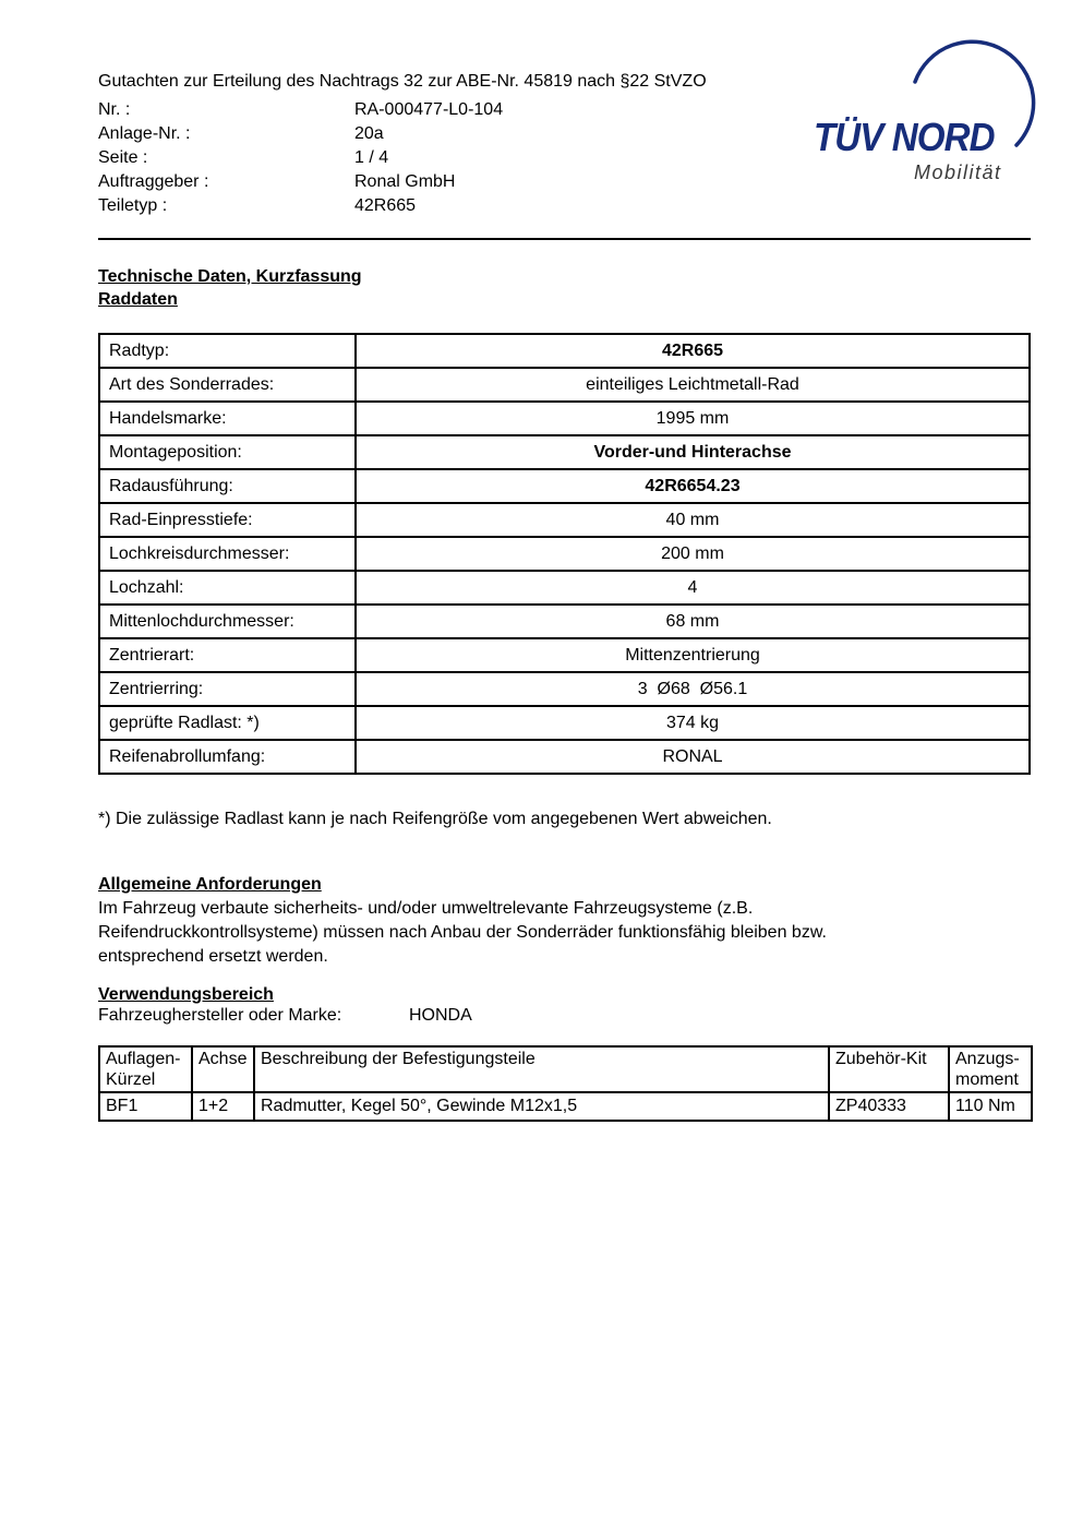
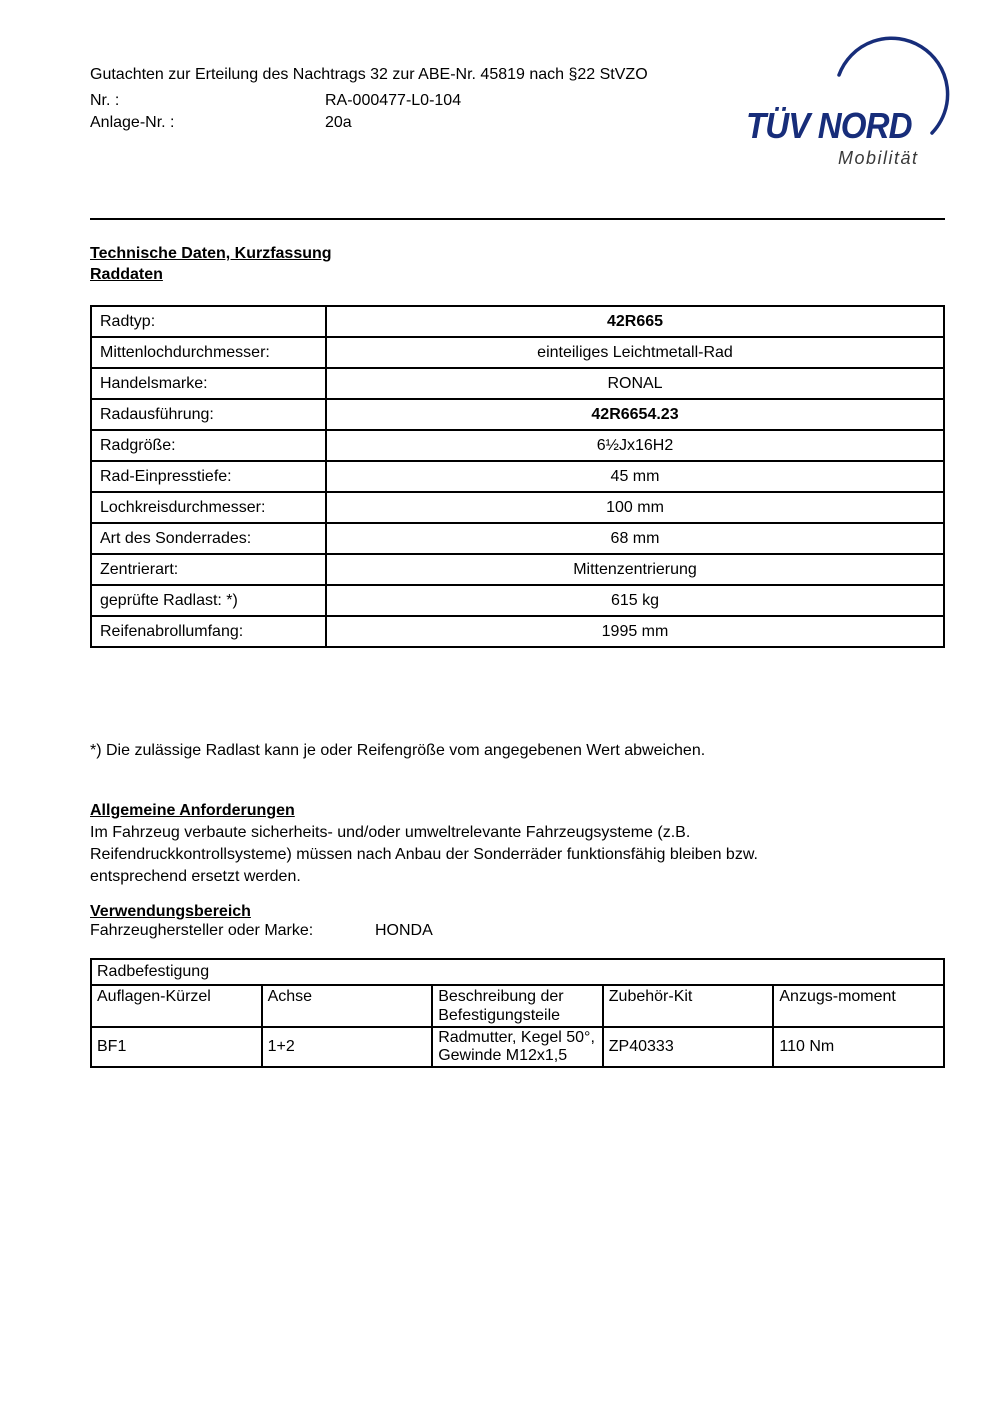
  Gutachten zur Erteilung des Nachtrags 32 zur ABE-Nr. 45819 nach §22 StVZO
  Nr. :
  RA-000477-L0-104
  Anlage-Nr. :
  20a
- Seite :
- 1 / 4
- Auftraggeber :
- Ronal GmbH
- Teiletyp :
- 42R665
  TÜV NORD
  Mobilität
  Technische Daten, Kurzfassung
  Raddaten
  Radtyp:	42R665
- Art des Sonderrades:	einteiliges Leichtmetall-Rad
+ Mittenlochdurchmesser:	einteiliges Leichtmetall-Rad
- Handelsmarke:	1995 mm
+ Handelsmarke:	RONAL
- Montageposition:	Vorder-und Hinterachse
  Radausführung:	42R6654.23
+ Radgröße:	6½Jx16H2
- Rad-Einpresstiefe:	40 mm
+ Rad-Einpresstiefe:	45 mm
- Lochkreisdurchmesser:	200 mm
+ Lochkreisdurchmesser:	100 mm
- Lochzahl:	4
- Mittenlochdurchmesser:	68 mm
+ Art des Sonderrades:	68 mm
  Zentrierart:	Mittenzentrierung
- Zentrierring:	3 Ø68 Ø56.1
- geprüfte Radlast: *)	374 kg
+ geprüfte Radlast: *)	615 kg
- Reifenabrollumfang:	RONAL
+ Reifenabrollumfang:	1995 mm
- *) Die zulässige Radlast kann je nach Reifengröße vom angegebenen Wert abweichen.
+ *) Die zulässige Radlast kann je oder Reifengröße vom angegebenen Wert abweichen.
  Allgemeine Anforderungen
  Im Fahrzeug verbaute sicherheits- und/oder umweltrelevante Fahrzeugsysteme (z.B.
  Reifendruckkontrollsysteme) müssen nach Anbau der Sonderräder funktionsfähig bleiben bzw.
  entsprechend ersetzt werden.
  Verwendungsbereich
  Fahrzeughersteller oder Marke:
  HONDA
+ Radbefestigung
  Auflagen-Kürzel	Achse	Beschreibung der Befestigungsteile	Zubehör-Kit	Anzugs-moment
  BF1	1+2	Radmutter, Kegel 50°, Gewinde M12x1,5	ZP40333	110 Nm
